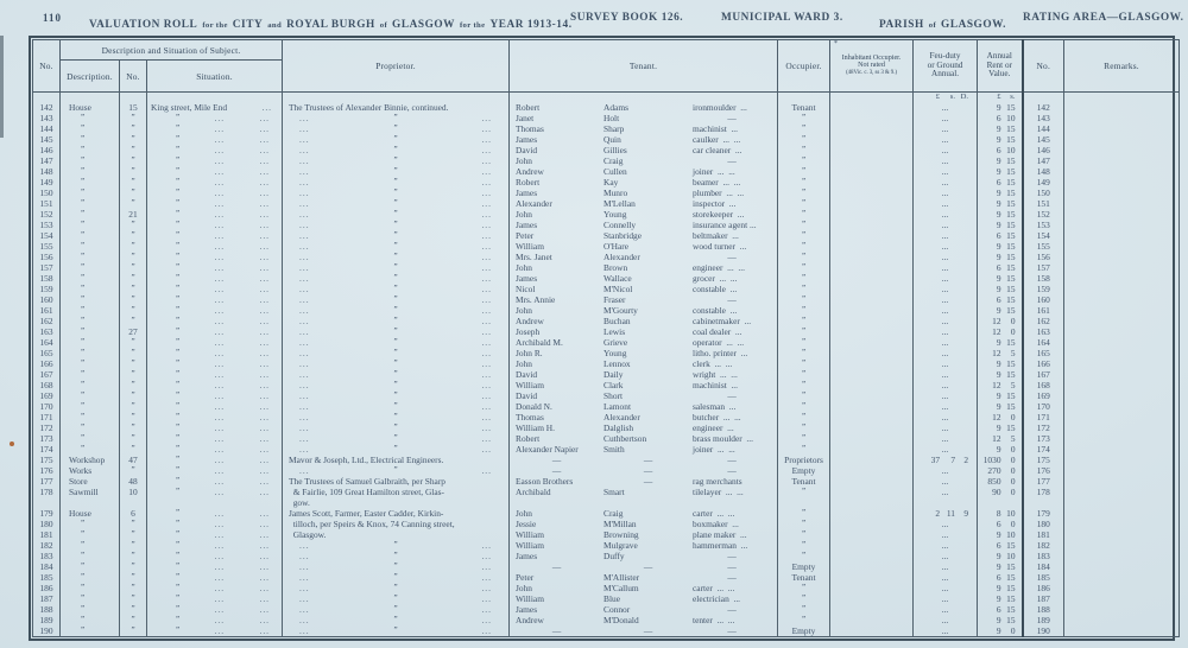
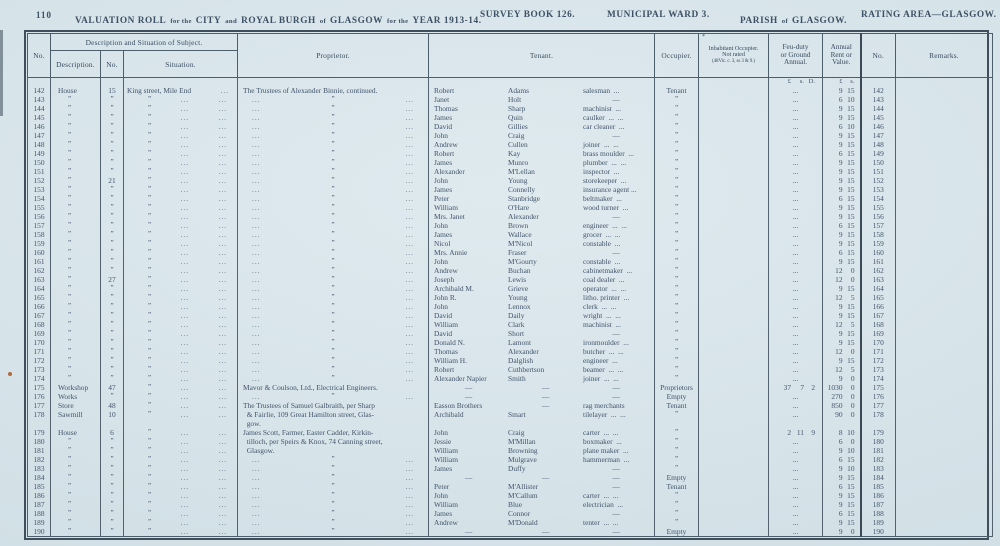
  110
  VALUATION ROLL CITY ROYAL BURGH GLASGOW YEAR 1913-14.
  SURVEY BOOK 126.
  MUNICIPAL WARD 3.
  PARISH GLASGOW.
  RATING AREA—GLASGOW.
  No.	Description and Situation of Subject.	Proprietor.	Tenant.	Occupier.		Feu-duty or Ground Annual.	Annual Rent or Value.	No.	Remarks.
  Description.	No.	Situation.
- 142	House	15	King street, Mile End ...	The Trustees of Alexander Binnie, continued.	Robert Adams ironmoulder ...	Tenant		...	9 15	142
+ 142	House	15	King street, Mile End ...	The Trustees of Alexander Binnie, continued.	Robert Adams salesman ...	Tenant		...	9 15	142
  143	”	”	” ... ...	... ” ...	Janet Holt —	”		...	6 10	143
  144	”	”	” ... ...	... ” ...	Thomas Sharp machinist ...	”		...	9 15	144
  145	”	”	” ... ...	... ” ...	James Quin caulker ... ...	”		...	9 15	145
  146	”	”	” ... ...	... ” ...	David Gillies car cleaner ...	”		...	6 10	146
  147	”	”	” ... ...	... ” ...	John Craig —	”		...	9 15	147
  148	”	”	” ... ...	... ” ...	Andrew Cullen joiner ... ...	”		...	9 15	148
- 149	”	”	” ... ...	... ” ...	Robert Kay beamer ... ...	”		...	6 15	149
+ 149	”	”	” ... ...	... ” ...	Robert Kay brass moulder ...	”		...	6 15	149
  150	”	”	” ... ...	... ” ...	James Munro plumber ... ...	”		...	9 15	150
  151	”	”	” ... ...	... ” ...	Alexander M'Lellan inspector ...	”		...	9 15	151
  152	”	21	” ... ...	... ” ...	John Young storekeeper ...	”		...	9 15	152
  153	”	”	” ... ...	... ” ...	James Connelly insurance agent ...	”		...	9 15	153
  154	”	”	” ... ...	... ” ...	Peter Stanbridge beltmaker ...	”		...	6 15	154
  155	”	”	” ... ...	... ” ...	William O'Hare wood turner ...	”		...	9 15	155
  156	”	”	” ... ...	... ” ...	Mrs. Janet Alexander —	”		...	9 15	156
  157	”	”	” ... ...	... ” ...	John Brown engineer ... ...	”		...	6 15	157
  158	”	”	” ... ...	... ” ...	James Wallace grocer ... ...	”		...	9 15	158
  159	”	”	” ... ...	... ” ...	Nicol M'Nicol constable ...	”		...	9 15	159
  160	”	”	” ... ...	... ” ...	Mrs. Annie Fraser —	”		...	6 15	160
  161	”	”	” ... ...	... ” ...	John M'Gourty constable ...	”		...	9 15	161
  162	”	”	” ... ...	... ” ...	Andrew Buchan cabinetmaker ...	”		...	12 0	162
  163	”	27	” ... ...	... ” ...	Joseph Lewis coal dealer ...	”		...	12 0	163
  164	”	”	” ... ...	... ” ...	Archibald M. Grieve operator ... ...	”		...	9 15	164
  165	”	”	” ... ...	... ” ...	John R. Young litho. printer ...	”		...	12 5	165
  166	”	”	” ... ...	... ” ...	John Lennox clerk ... ...	”		...	9 15	166
  167	”	”	” ... ...	... ” ...	David Daily wright ... ...	”		...	9 15	167
  168	”	”	” ... ...	... ” ...	William Clark machinist ...	”		...	12 5	168
  169	”	”	” ... ...	... ” ...	David Short —	”		...	9 15	169
- 170	”	”	” ... ...	... ” ...	Donald N. Lamont salesman ...	”		...	9 15	170
+ 170	”	”	” ... ...	... ” ...	Donald N. Lamont ironmoulder ...	”		...	9 15	170
  171	”	”	” ... ...	... ” ...	Thomas Alexander butcher ... ...	”		...	12 0	171
  172	”	”	” ... ...	... ” ...	William H. Dalglish engineer ...	”		...	9 15	172
- 173	”	”	” ... ...	... ” ...	Robert Cuthbertson brass moulder ...	”		...	12 5	173
+ 173	”	”	” ... ...	... ” ...	Robert Cuthbertson beamer ... ...	”		...	12 5	173
  174	”	”	” ... ...	... ” ...	Alexander Napier Smith joiner ... ...	”		...	9 0	174
- 175	Workshop	47	” ... ...	Mavor & Joseph, Ltd., Electrical Engineers.	— — —	Proprietors		37 7 2	1030 0	175
+ 175	Workshop	47	” ... ...	Mavor & Coulson, Ltd., Electrical Engineers.	— — —	Proprietors		37 7 2	1030 0	175
  176	Works	”	” ... ...	... ” ...	— — —	Empty		...	270 0	176
  177	Store	48	” ... ...	The Trustees of Samuel Galbraith, per Sharp	Easson Brothers — rag merchants	Tenant		...	850 0	177
  178	Sawmill	10	” ... ...	& Fairlie, 109 Great Hamilton street, Glas-	Archibald Smart tilelayer ... ...	”		...	90 0	178
  				gow.
  179	House	6	” ... ...	James Scott, Farmer, Easter Cadder, Kirkin-	John Craig carter ... ...	”		2 11 9	8 10	179
  180	”	”	” ... ...	tilloch, per Speirs & Knox, 74 Canning street,	Jessie M'Millan boxmaker ...	”		...	6 0	180
  181	”	”	” ... ...	Glasgow.	William Browning plane maker ...	”		...	9 10	181
  182	”	”	” ... ...	... ” ...	William Mulgrave hammerman ...	”		...	6 15	182
  183	”	”	” ... ...	... ” ...	James Duffy —	”		...	9 10	183
  184	”	”	” ... ...	... ” ...	— — —	Empty		...	9 15	184
  185	”	”	” ... ...	... ” ...	Peter M'Allister —	Tenant		...	6 15	185
  186	”	”	” ... ...	... ” ...	John M'Callum carter ... ...	”		...	9 15	186
  187	”	”	” ... ...	... ” ...	William Blue electrician ...	”		...	9 15	187
  188	”	”	” ... ...	... ” ...	James Connor —	”		...	6 15	188
  189	”	”	” ... ...	... ” ...	Andrew M'Donald tenter ... ...	”		...	9 15	189
  190	”	”	” ... ...	... ” ...	— — —	Empty		...	9 0	190
